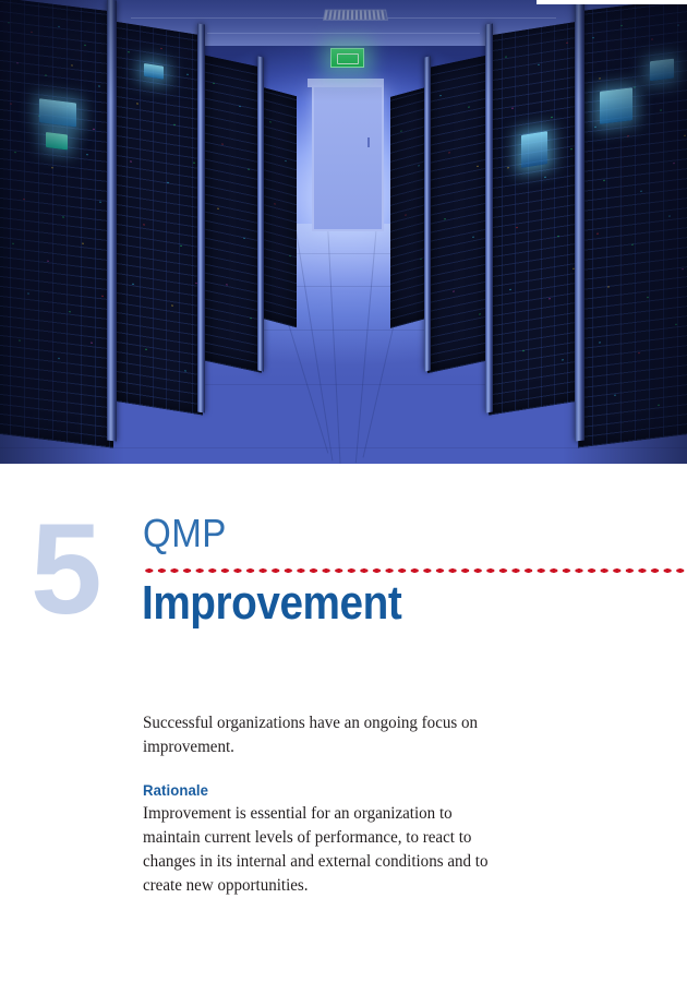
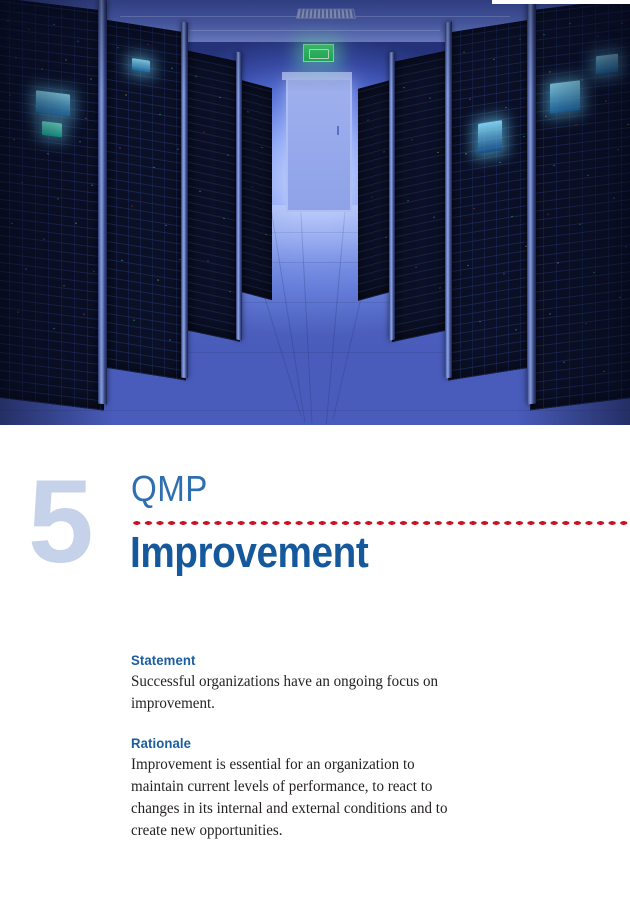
  5
  QMP
  Improvement
+ Statement
  Successful organizations have an ongoing focus on improvement.
  Rationale
  Improvement is essential for an organization to maintain current levels of performance, to react to changes in its internal and external conditions and to create new opportunities.
